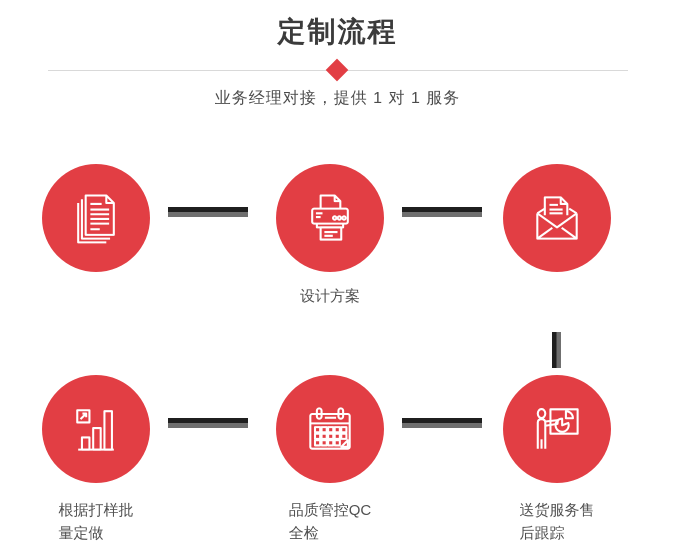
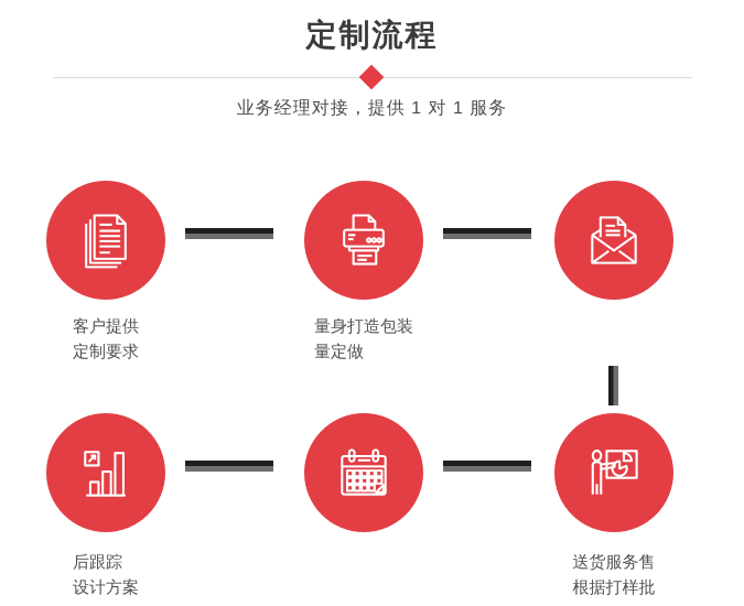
  定制流程
  业务经理对接，提供 1 对 1 服务
+ 客户提供
+ 定制要求
+ 量身打造包装
- 设计方案
+ 量定做
- 根据打样批
+ 后跟踪
- 量定做
+ 设计方案
- 品质管控QC
- 全检
  送货服务售
- 后跟踪
+ 根据打样批
